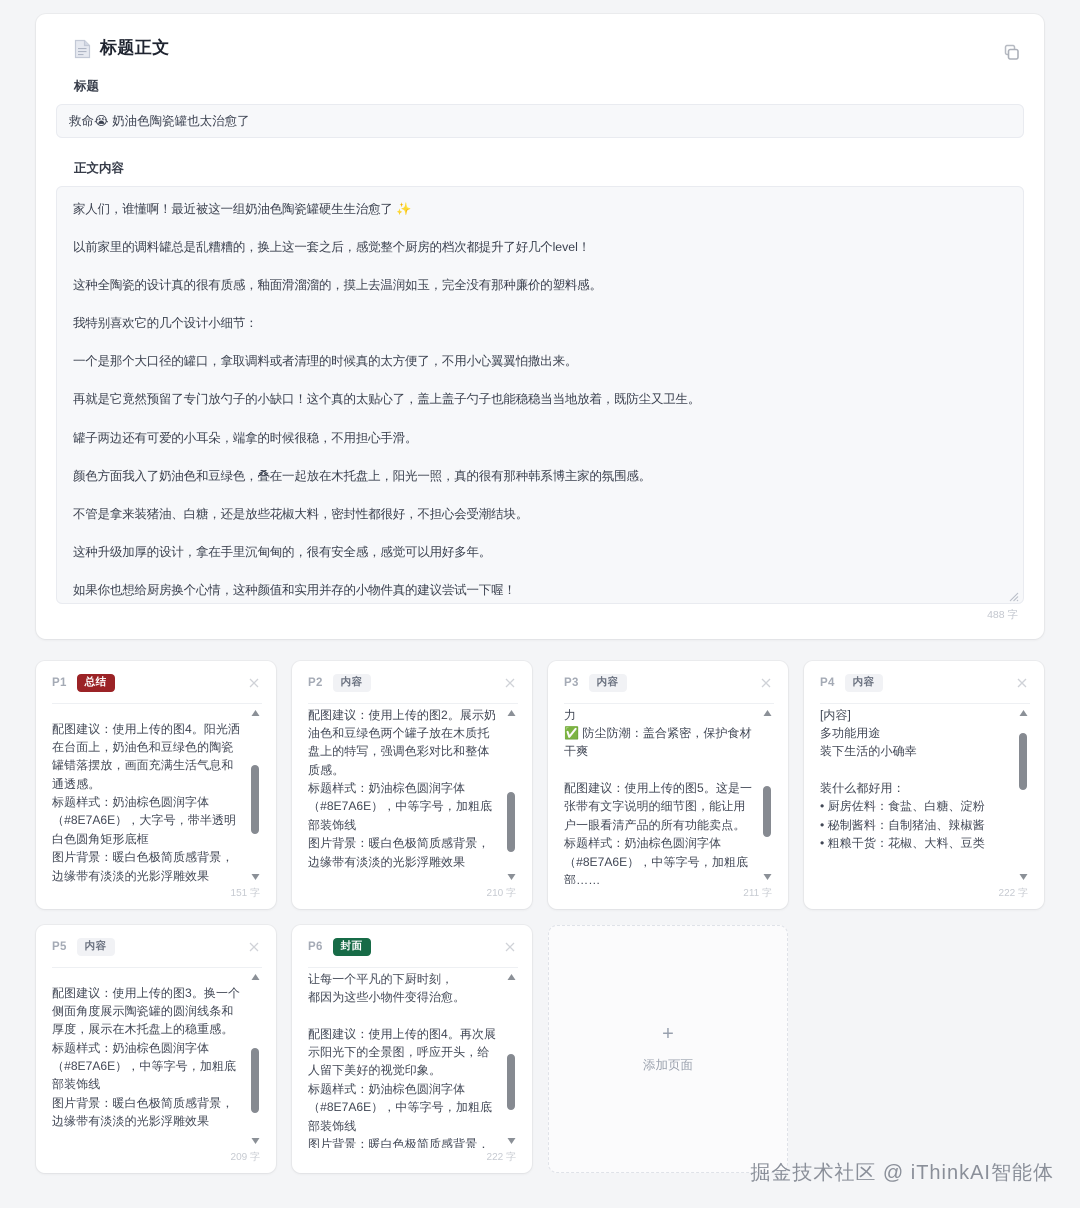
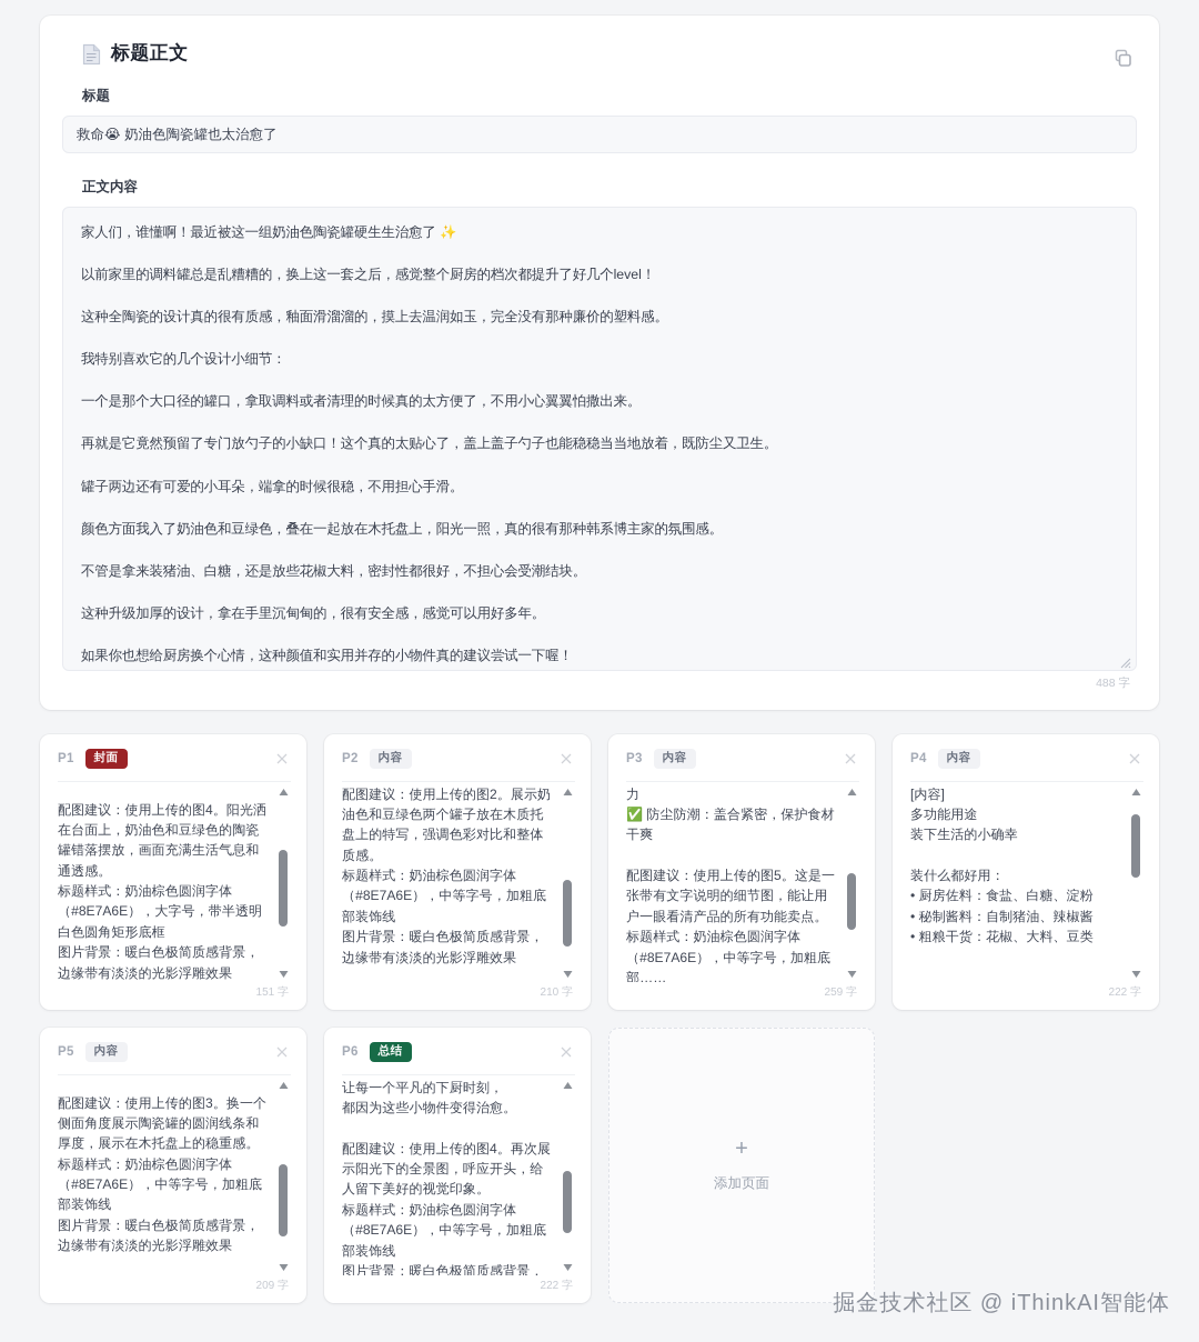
  标题正文
  标题
  救命😭 奶油色陶瓷罐也太治愈了
  正文内容
  家人们，谁懂啊！最近被这一组奶油色陶瓷罐硬生生治愈了 ✨
  以前家里的调料罐总是乱糟糟的，换上这一套之后，感觉整个厨房的档次都提升了好几个level！
  这种全陶瓷的设计真的很有质感，釉面滑溜溜的，摸上去温润如玉，完全没有那种廉价的塑料感。
  我特别喜欢它的几个设计小细节：
  一个是那个大口径的罐口，拿取调料或者清理的时候真的太方便了，不用小心翼翼怕撒出来。
  再就是它竟然预留了专门放勺子的小缺口！这个真的太贴心了，盖上盖子勺子也能稳稳当当地放着，既防尘又卫生。
  罐子两边还有可爱的小耳朵，端拿的时候很稳，不用担心手滑。
  颜色方面我入了奶油色和豆绿色，叠在一起放在木托盘上，阳光一照，真的很有那种韩系博主家的氛围感。
  不管是拿来装猪油、白糖，还是放些花椒大料，密封性都很好，不担心会受潮结块。
  这种升级加厚的设计，拿在手里沉甸甸的，很有安全感，感觉可以用好多年。
  如果你也想给厨房换个心情，这种颜值和实用并存的小物件真的建议尝试一下喔！
  488 字
  P1
- 总结
+ 封面
  配图建议：使用上传的图4。阳光洒在台面上，奶油色和豆绿色的陶瓷罐错落摆放，画面充满生活气息和通透感。
  标题样式：奶油棕色圆润字体（#8E7A6E），大字号，带半透明白色圆角矩形底框
  图片背景：暖白色极简质感背景，边缘带有淡淡的光影浮雕效果
  151 字
  P2
  内容
  配图建议：使用上传的图2。展示奶油色和豆绿色两个罐子放在木质托盘上的特写，强调色彩对比和整体质感。
  标题样式：奶油棕色圆润字体（#8E7A6E），中等字号，加粗底部装饰线
  图片背景：暖白色极简质感背景，边缘带有淡淡的光影浮雕效果
  210 字
  P3
  内容
  力
  ✅ 防尘防潮：盖合紧密，保护食材干爽
  配图建议：使用上传的图5。这是一张带有文字说明的细节图，能让用户一眼看清产品的所有功能卖点。
  标题样式：奶油棕色圆润字体（#8E7A6E），中等字号，加粗底部……
- 211 字
+ 259 字
  P4
  内容
  [内容]
  多功能用途
  装下生活的小确幸
  装什么都好用：
  • 厨房佐料：食盐、白糖、淀粉
  • 秘制酱料：自制猪油、辣椒酱
  • 粗粮干货：花椒、大料、豆类
  222 字
  P5
  内容
  配图建议：使用上传的图3。换一个侧面角度展示陶瓷罐的圆润线条和厚度，展示在木托盘上的稳重感。
  标题样式：奶油棕色圆润字体（#8E7A6E），中等字号，加粗底部装饰线
  图片背景：暖白色极简质感背景，边缘带有淡淡的光影浮雕效果
  209 字
  P6
- 封面
+ 总结
  让每一个平凡的下厨时刻，
  都因为这些小物件变得治愈。
  配图建议：使用上传的图4。再次展示阳光下的全景图，呼应开头，给人留下美好的视觉印象。
  标题样式：奶油棕色圆润字体（#8E7A6E），中等字号，加粗底部装饰线
  图片背景：暖白色极简质感背景，
  222 字
  +
  添加页面
  掘金技术社区 @ iThinkAI智能体
